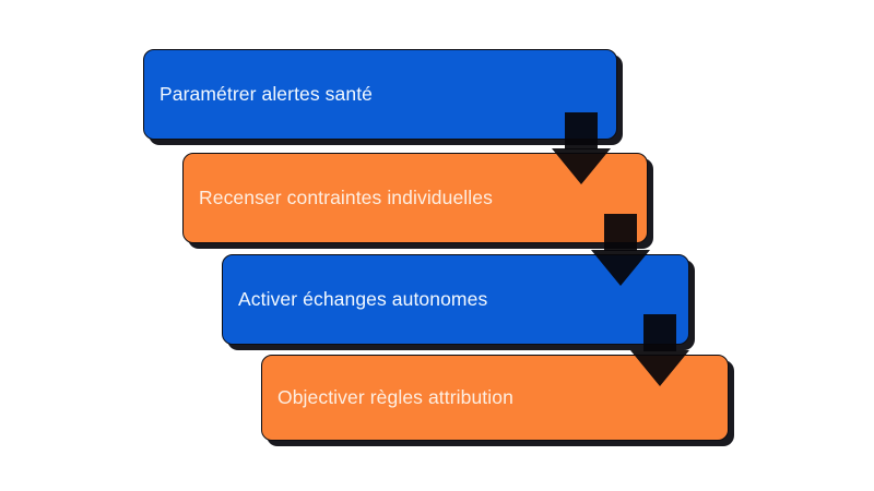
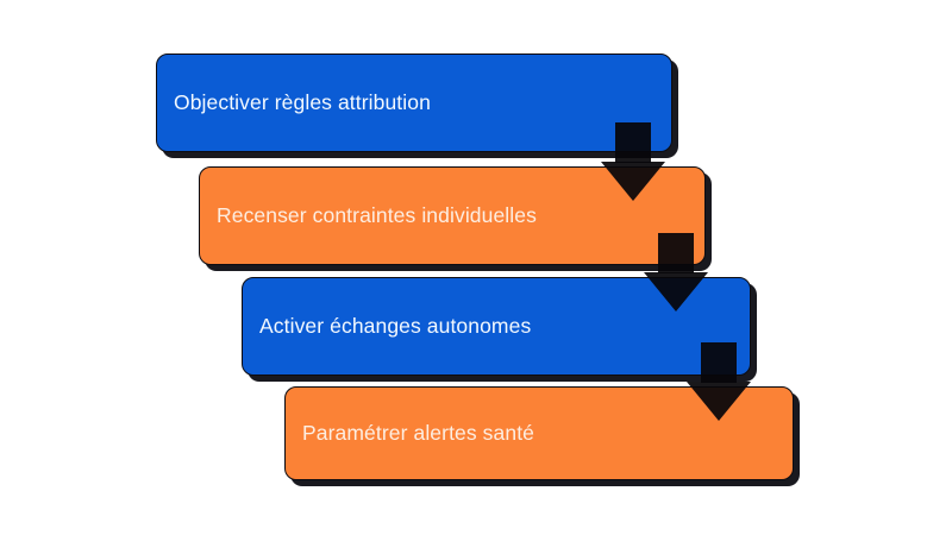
- Paramétrer alertes santé
+ Objectiver règles attribution
  Recenser contraintes individuelles
  Activer échanges autonomes
- Objectiver règles attribution
+ Paramétrer alertes santé
